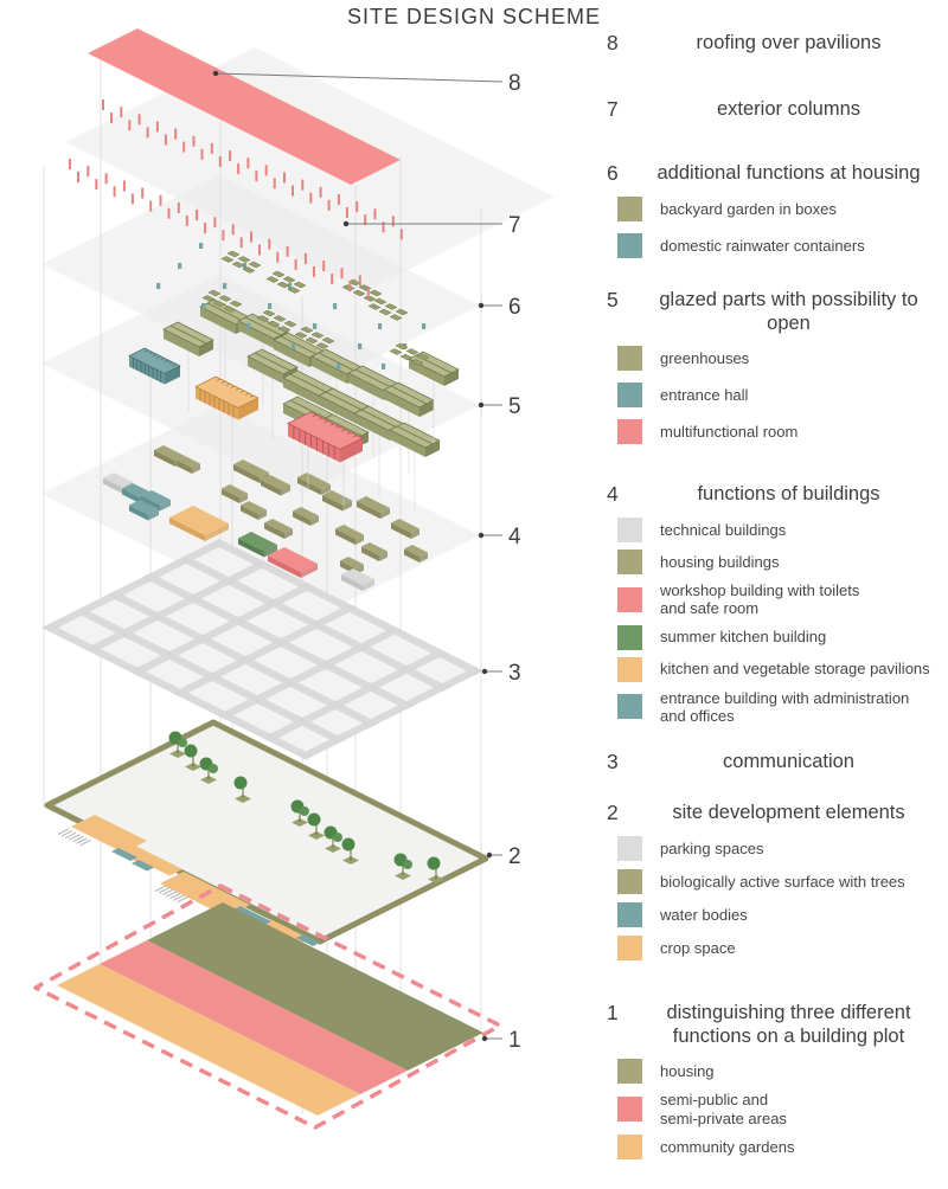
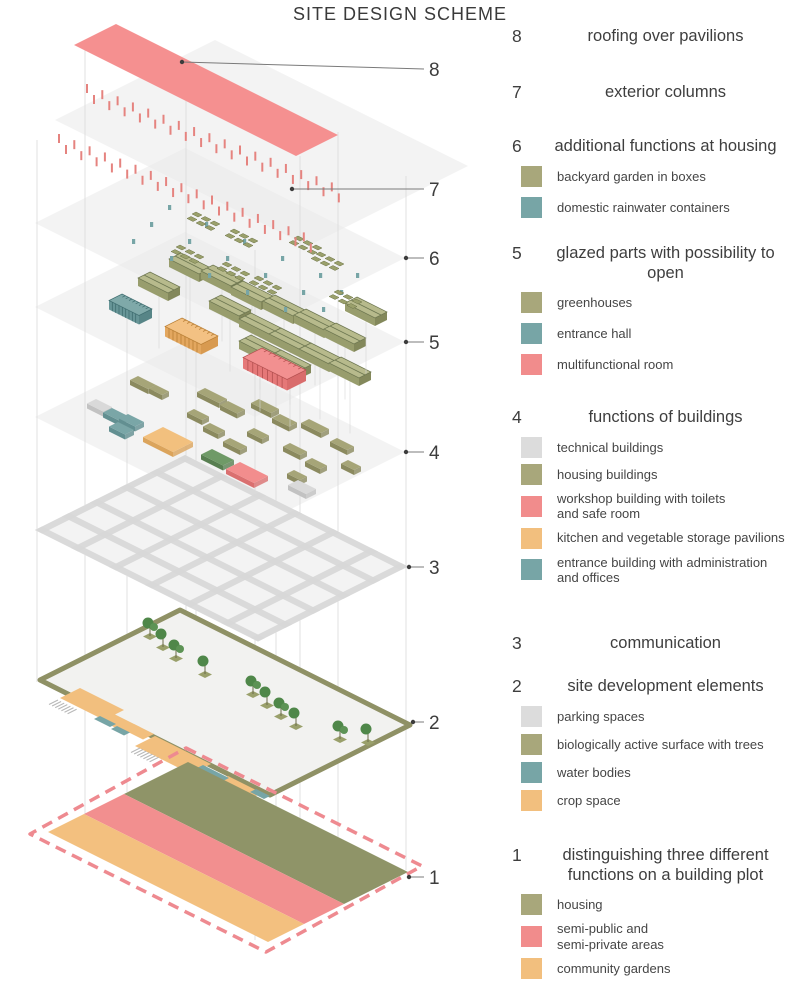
  SITE DESIGN SCHEME
  8
  7
  6
  5
  4
  3
  2
  1
  8
  roofing over pavilions
  7
  exterior columns
  6
  additional functions at housing
  backyard garden in boxes
  domestic rainwater containers
  5
  glazed parts with possibility to open
  greenhouses
  entrance hall
  multifunctional room
  4
  functions of buildings
  technical buildings
  housing buildings
  workshop building with toilets
  and safe room
- summer kitchen building
  kitchen and vegetable storage pavilions
  entrance building with administration
  and offices
  3
  communication
  2
  site development elements
  parking spaces
  biologically active surface with trees
  water bodies
  crop space
  1
  distinguishing three different
  functions on a building plot
  housing
  semi-public and
  semi-private areas
  community gardens
